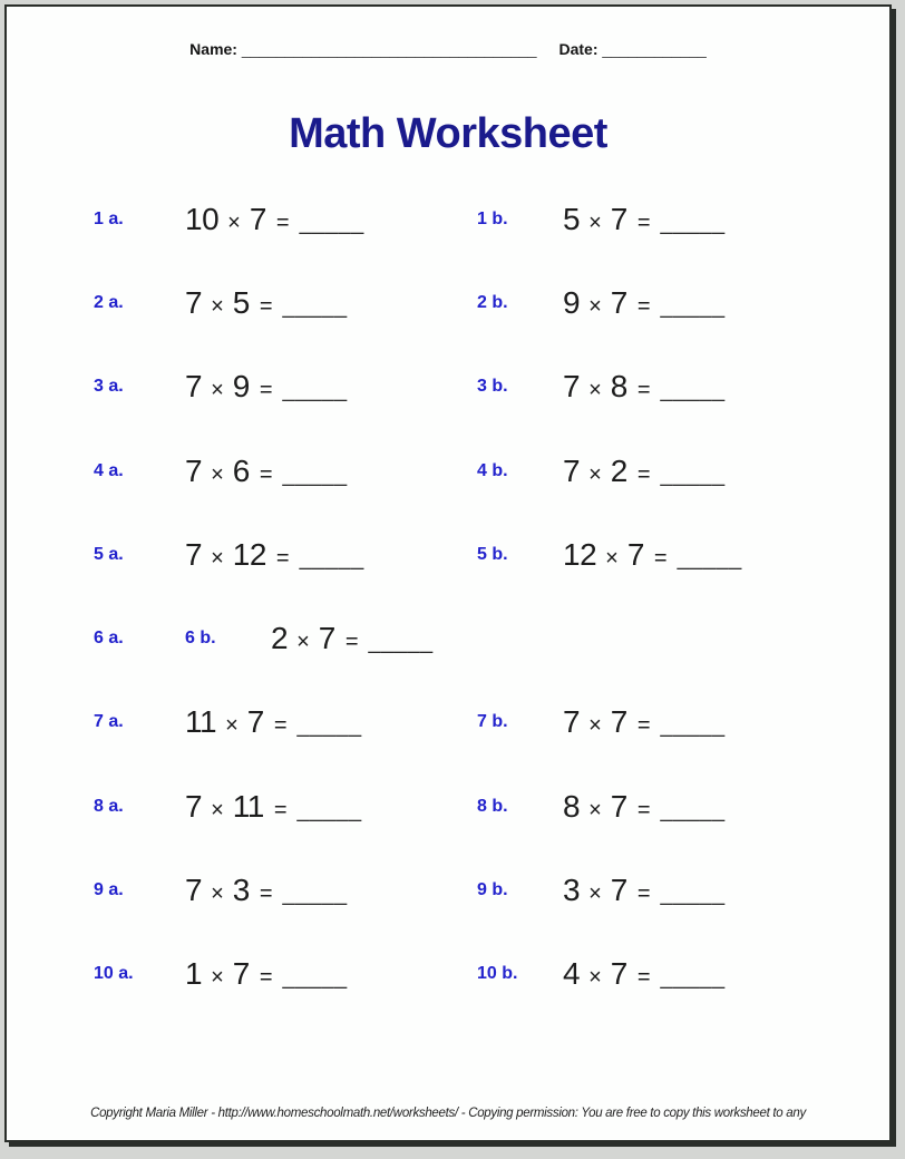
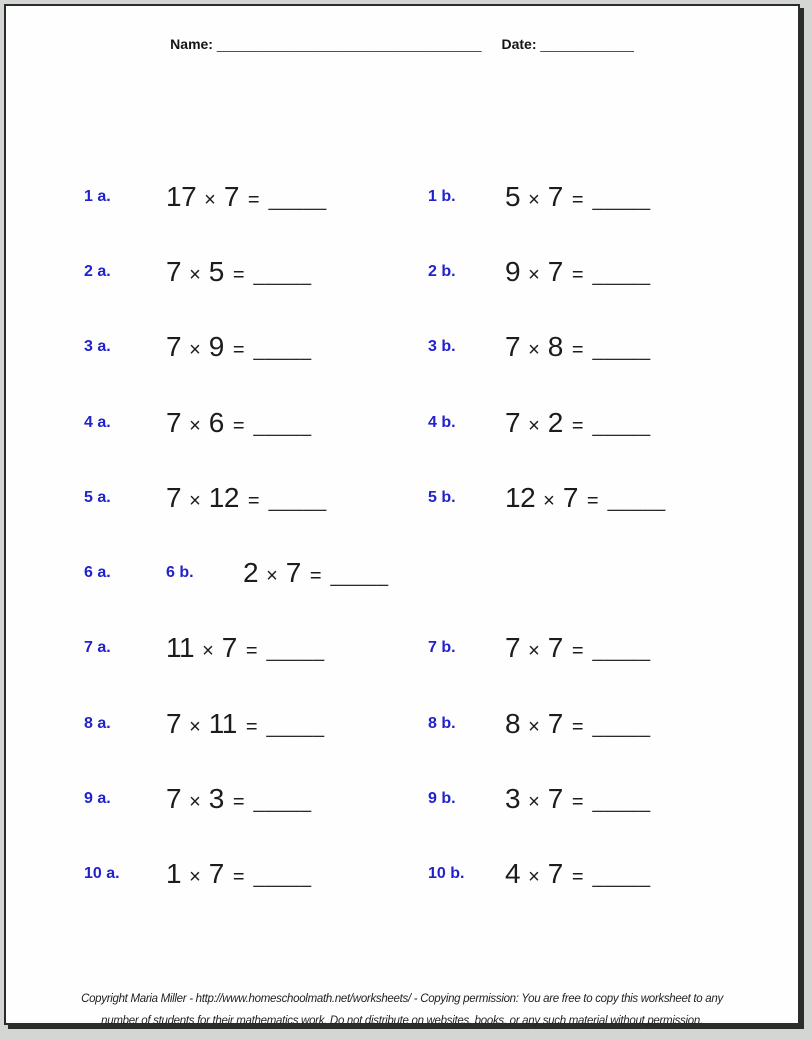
  Name: __________________________________ Date: ____________
- Math Worksheet
  1 a.
- 10 × 7 = _____
+ 17 × 7 = _____
  1 b.
  5 × 7 = _____
  2 a.
  7 × 5 = _____
  2 b.
  9 × 7 = _____
  3 a.
  7 × 9 = _____
  3 b.
  7 × 8 = _____
  4 a.
  7 × 6 = _____
  4 b.
  7 × 2 = _____
  5 a.
  7 × 12 = _____
  5 b.
  12 × 7 = _____
  6 a.
  6 b.
  2 × 7 = _____
  7 a.
  11 × 7 = _____
  7 b.
  7 × 7 = _____
  8 a.
  7 × 11 = _____
  8 b.
  8 × 7 = _____
  9 a.
  7 × 3 = _____
  9 b.
  3 × 7 = _____
  10 a.
  1 × 7 = _____
  10 b.
  4 × 7 = _____
  Copyright Maria Miller - http://www.homeschoolmath.net/worksheets/ - Copying permission: You are free to copy this worksheet to any
+ number of students for their mathematics work. Do not distribute on websites, books, or any such material without permission.
